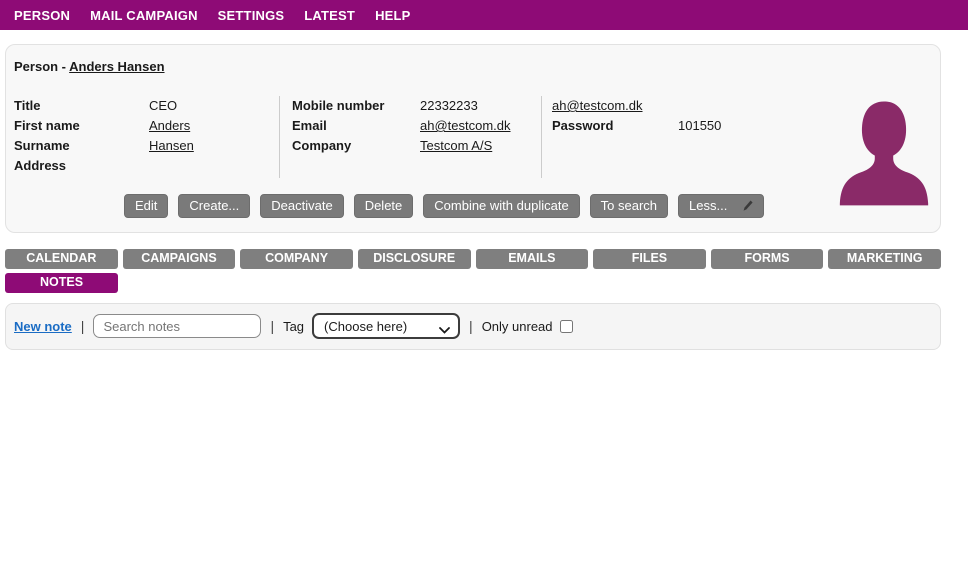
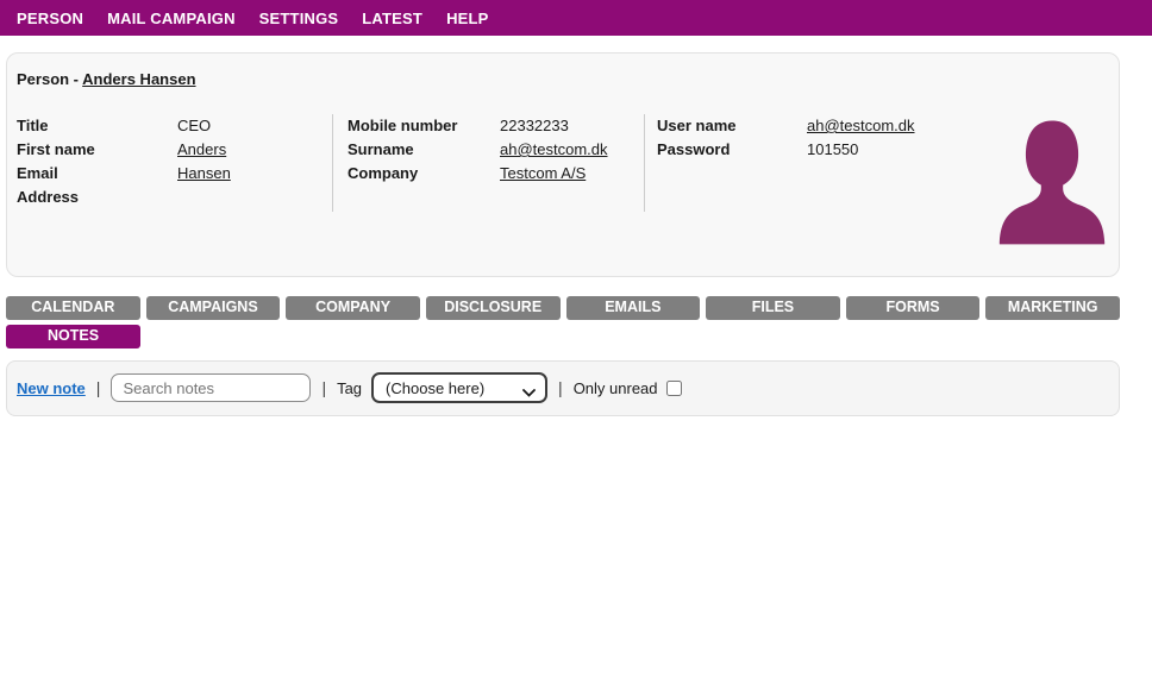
  PERSON
  MAIL CAMPAIGN
  SETTINGS
  LATEST
  HELP
  Person - Anders Hansen
  Title
  CEO
  First name
  Anders
- Surname
+ Email
  Hansen
  Address
  Mobile number
  22332233
- Email
+ Surname
  ah@testcom.dk
  Company
  Testcom A/S
+ User name
  ah@testcom.dk
  Password
  101550
- Edit
- Create...
- Deactivate
- Delete
- Combine with duplicate
- To search
- Less...
  CALENDAR
  CAMPAIGNS
  COMPANY
  DISCLOSURE
  EMAILS
  FILES
  FORMS
  MARKETING
  NOTES
  New note
  |
  Search notes
  |
  Tag
  (Choose here)
  |
  Only unread
